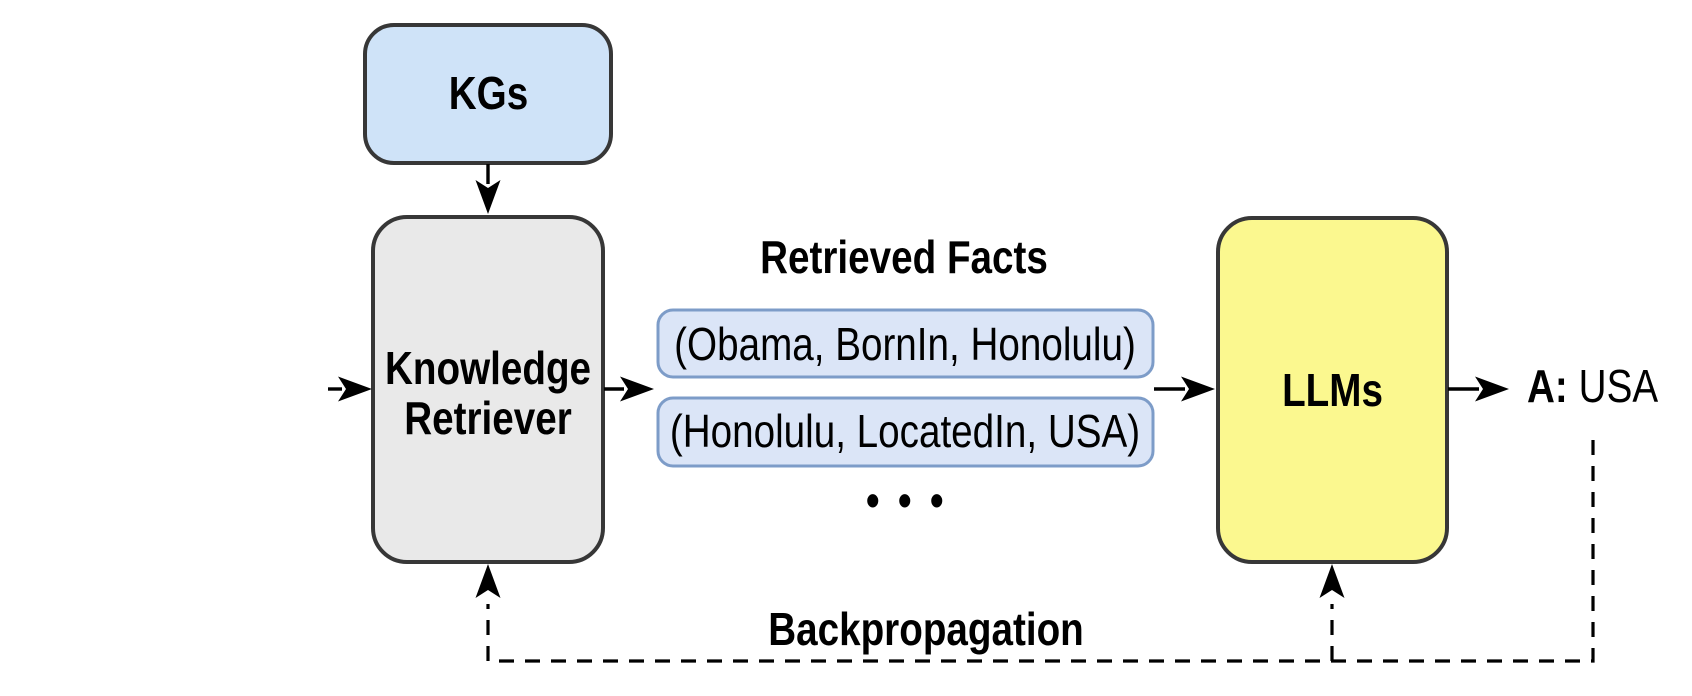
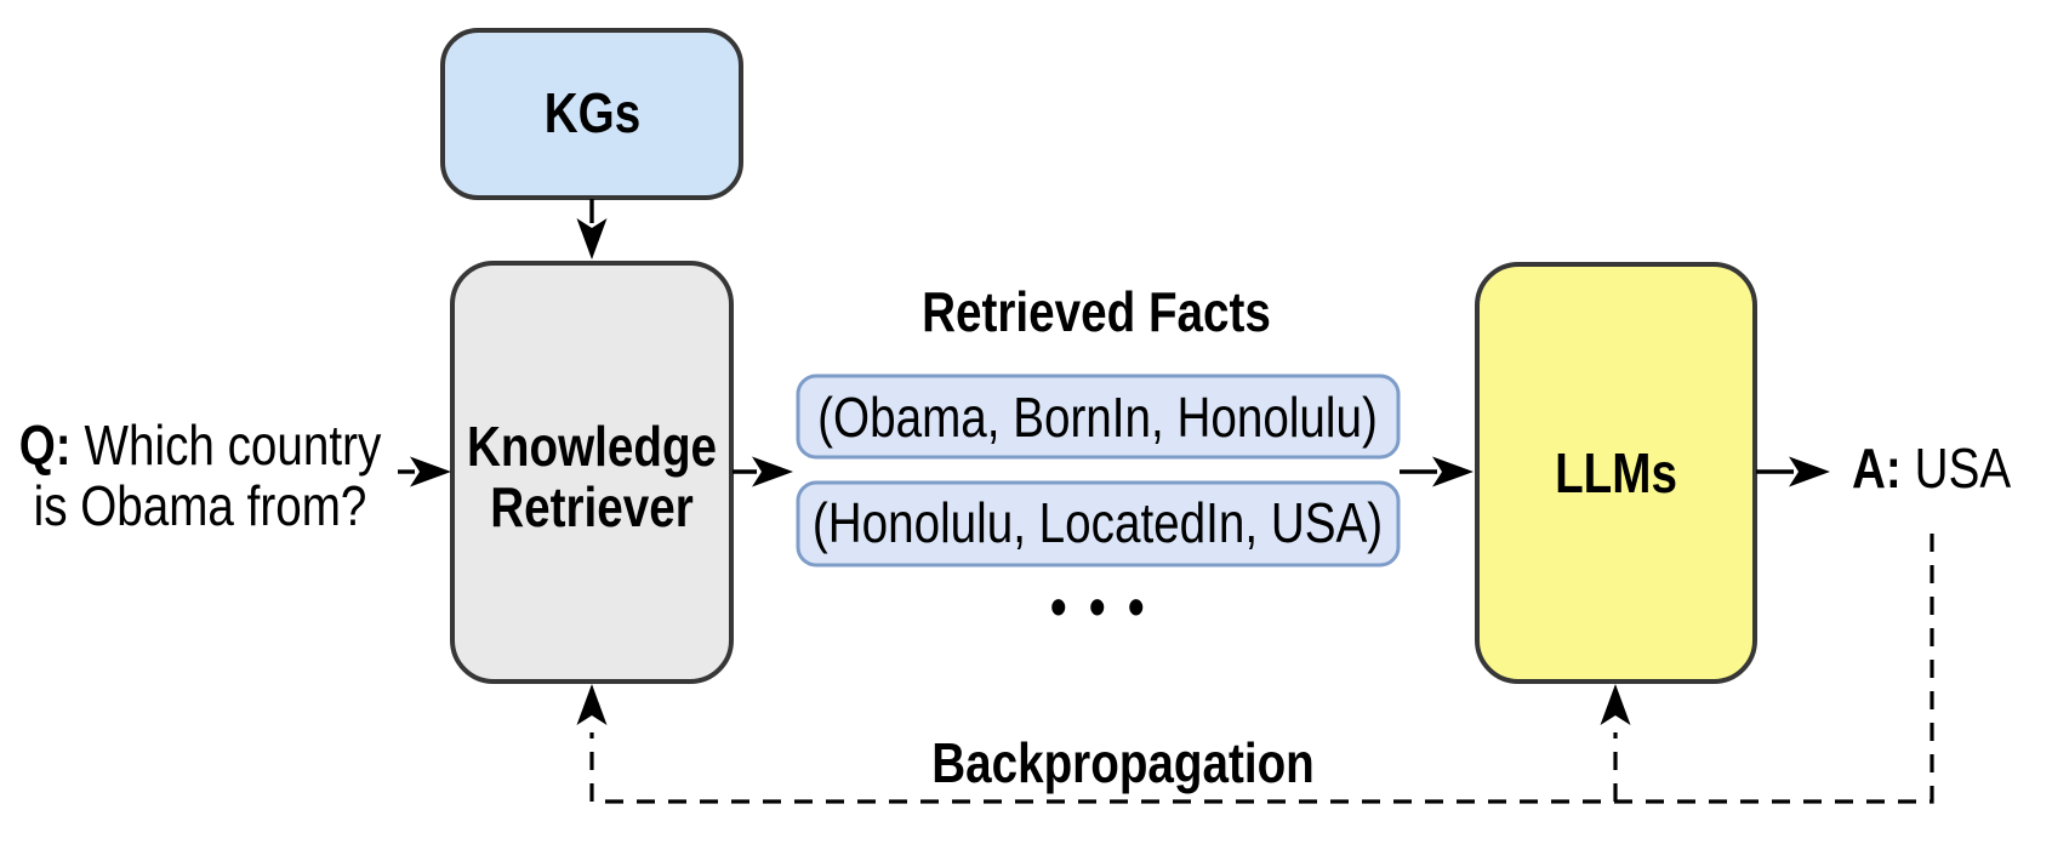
+ Q: Which country
+ is Obama from?
  KGs
  Knowledge
  Retriever
  Retrieved Facts
  (Obama, BornIn, Honolulu)
  (Honolulu, LocatedIn, USA)
  •••
  LLMs
  A: USA
  Backpropagation
